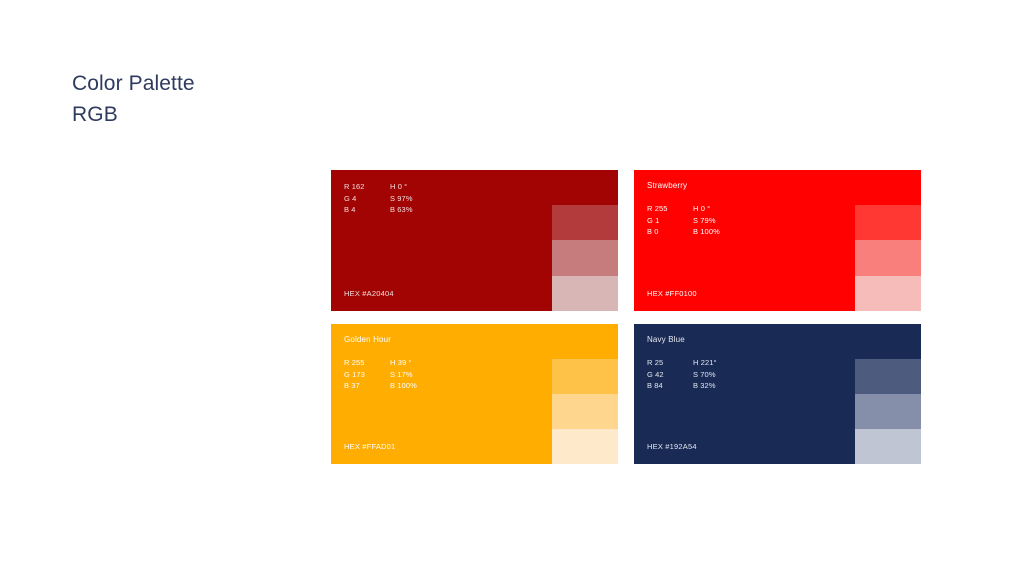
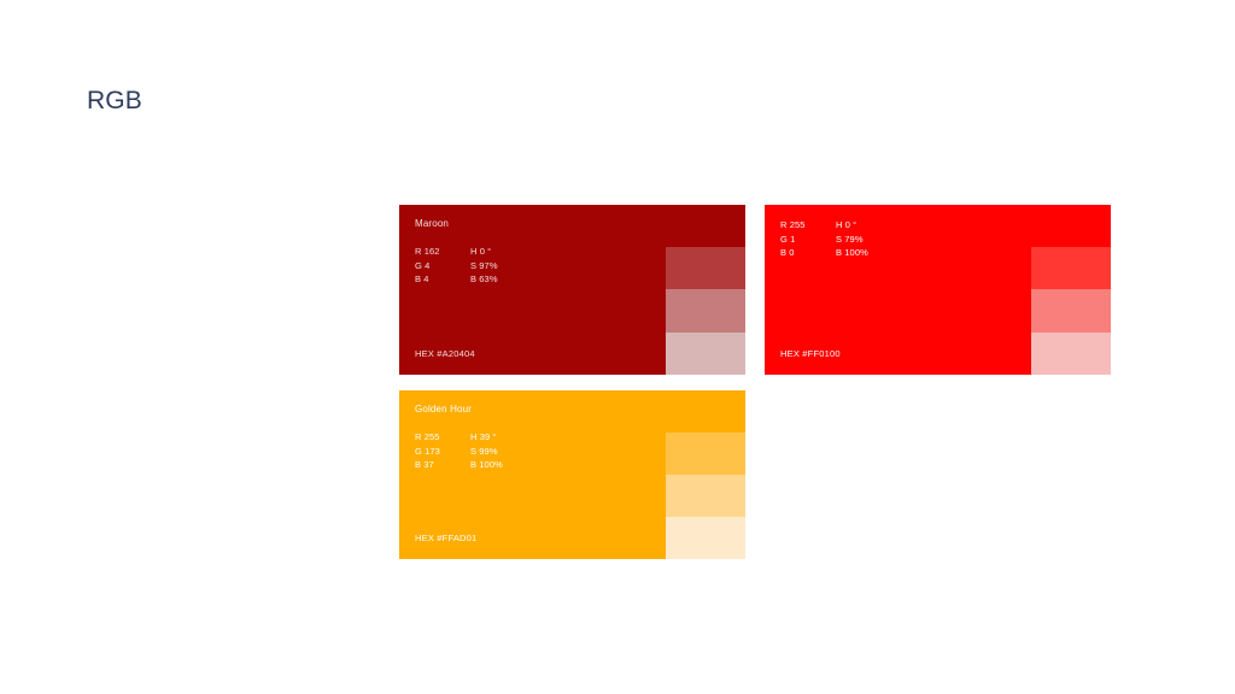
- Color Palette
  RGB
+ Maroon
  R 162
  G 4
  B 4
  H 0 °
  S 97%
  B 63%
  HEX #A20404
- Strawberry
  R 255
  G 1
  B 0
  H 0 °
  S 79%
  B 100%
  HEX #FF0100
  Golden Hour
  R 255
  G 173
  B 37
  H 39 °
- S 17%
+ S 99%
  B 100%
  HEX #FFAD01
- Navy Blue
- R 25
- G 42
- B 84
- H 221°
- S 70%
- B 32%
- HEX #192A54
